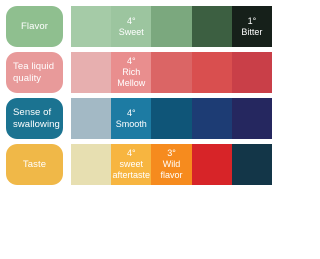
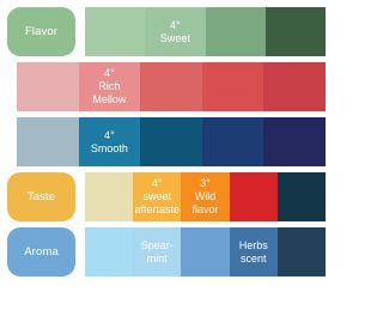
  Flavor
  4°
  Sweet
- 1°
- Bitter
- Tea liquid quality
  4°
  Rich
  Mellow
- Sense of swallowing
  4°
  Smooth
  Taste
  4°
  sweet
  aftertaste
  3°
  Wild
  flavor
+ Aroma
+ Spear-
+ mint
+ Herbs
+ scent
